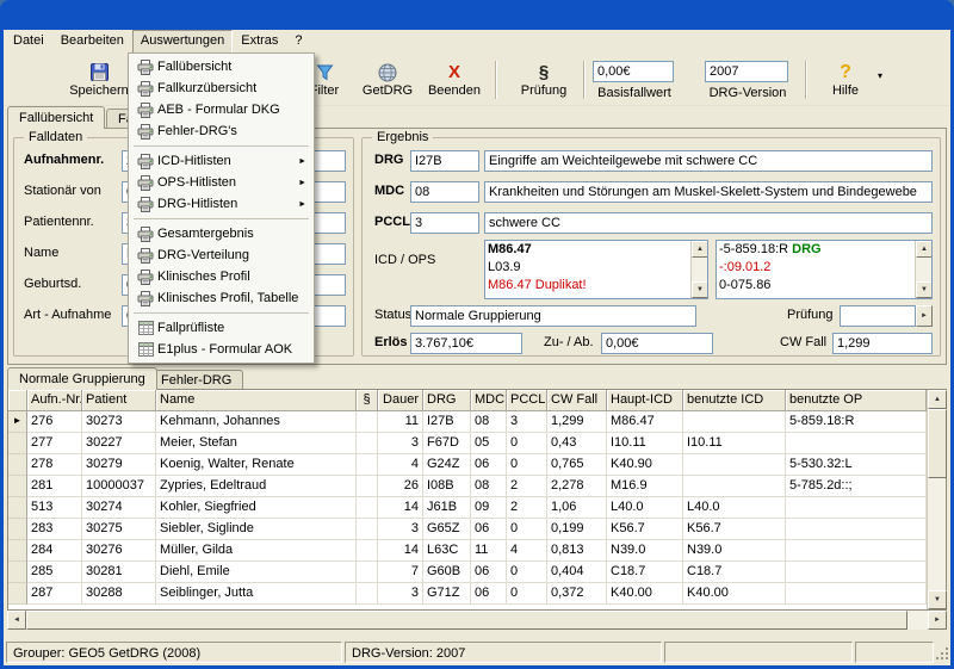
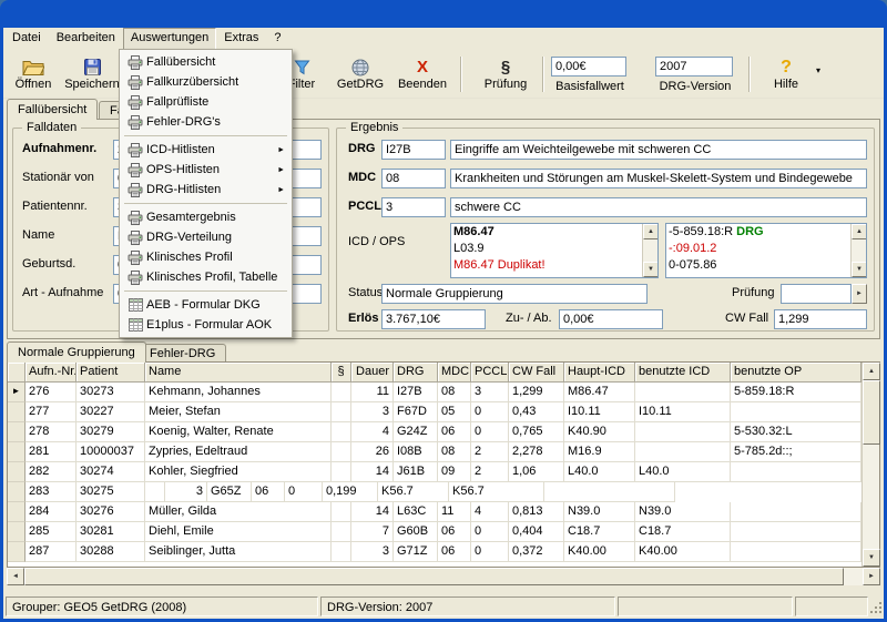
  Datei
  Bearbeiten
  Auswertungen
  Extras
  ?
+ Öffnen
  Speichern
  ilter
  GetDRG
  X
  Beenden
  §
  Prüfung
  0,00€
  Basisfallwert
  2007
  DRG-Version
  ?
  Hilfe
  ▾
  Fallübersicht
  Falldaten
  Aufnahmenr.
  Stationär von
  Patientennr.
  Name
  Geburtsd.
  Art - Aufnahme
  Ergebnis
  DRG
  I27B
- Eingriffe am Weichteilgewebe mit schwere CC
+ Eingriffe am Weichteilgewebe mit schweren CC
  MDC
  08
  Krankheiten und Störungen am Muskel-Skelett-System und Bindegewebe
  PCCL
  3
  schwere CC
  ICD / OPS
  M86.47
  L03.9
  M86.47 Duplikat!
  -5-859.18:R DRG
  -:09.01.2
  0-075.86
  Status
  Normale Gruppierung
  Prüfung
  Erlös
  3.767,10€
  Zu- / Ab.
  0,00€
  CW Fall
  1,299
  Normale Gruppierung
  Fehler-DRG
  Aufn.-Nr.
  Patient
  Name
  §
  Dauer
  DRG
  MDC
  PCCL
  CW Fall
  Haupt-ICD
  benutzte ICD
  benutzte OP
  ►
  276
  30273
  Kehmann, Johannes
  11
  I27B
  08
  3
  1,299
  M86.47
  5-859.18:R
  277
  30227
  Meier, Stefan
  3
  F67D
  05
  0
  0,43
  I10.11
  I10.11
  278
  30279
  Koenig, Walter, Renate
  4
  G24Z
  06
  0
  0,765
  K40.90
  5-530.32:L
  281
  10000037
  Zypries, Edeltraud
  26
  I08B
  08
  2
  2,278
  M16.9
  5-785.2d::;
- 513
+ 282
  30274
  Kohler, Siegfried
  14
  J61B
  09
  2
  1,06
  L40.0
  L40.0
  283
  30275
- Siebler, Siglinde
  3
  G65Z
  06
  0
  0,199
  K56.7
  K56.7
  284
  30276
  Müller, Gilda
  14
  L63C
  11
  4
  0,813
  N39.0
  N39.0
  285
  30281
  Diehl, Emile
  7
  G60B
  06
  0
  0,404
  C18.7
  C18.7
  287
  30288
  Seiblinger, Jutta
  3
  G71Z
  06
  0
  0,372
  K40.00
  K40.00
  Grouper: GEO5 GetDRG (2008)
  DRG-Version: 2007
  Fallübersicht
  Fallkurzübersicht
- AEB - Formular DKG
+ Fallprüfliste
  Fehler-DRG's
  ICD-Hitlisten
  OPS-Hitlisten
  DRG-Hitlisten
  Gesamtergebnis
  DRG-Verteilung
  Klinisches Profil
  Klinisches Profil, Tabelle
- Fallprüfliste
+ AEB - Formular DKG
  E1plus - Formular AOK
